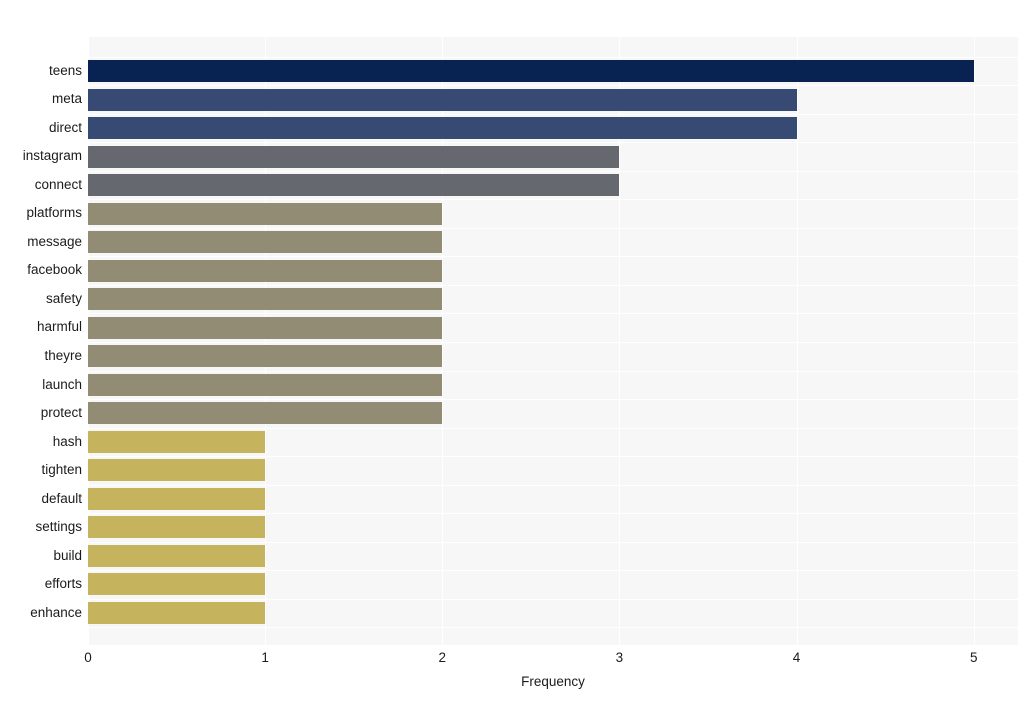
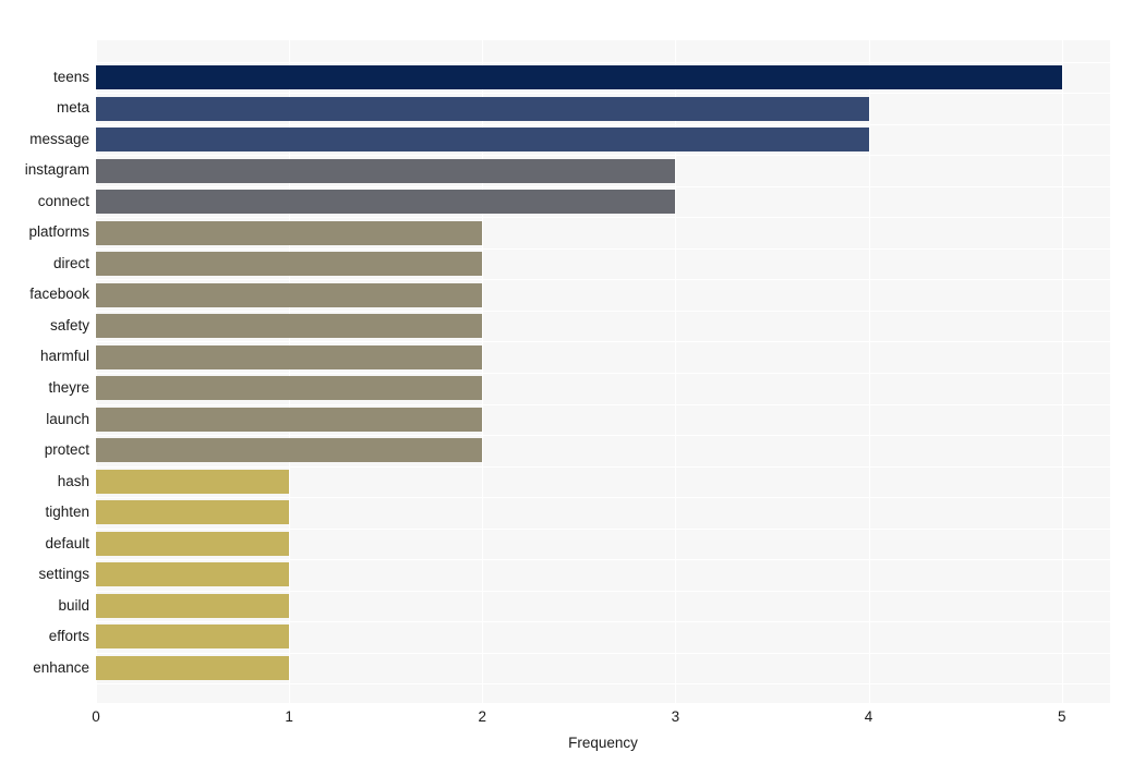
  teens
  meta
- direct
+ message
  instagram
  connect
  platforms
- message
+ direct
  facebook
  safety
  harmful
  theyre
  launch
  protect
  hash
  tighten
  default
  settings
  build
  efforts
  enhance
  0
  1
  2
  3
  4
  5
  Frequency
